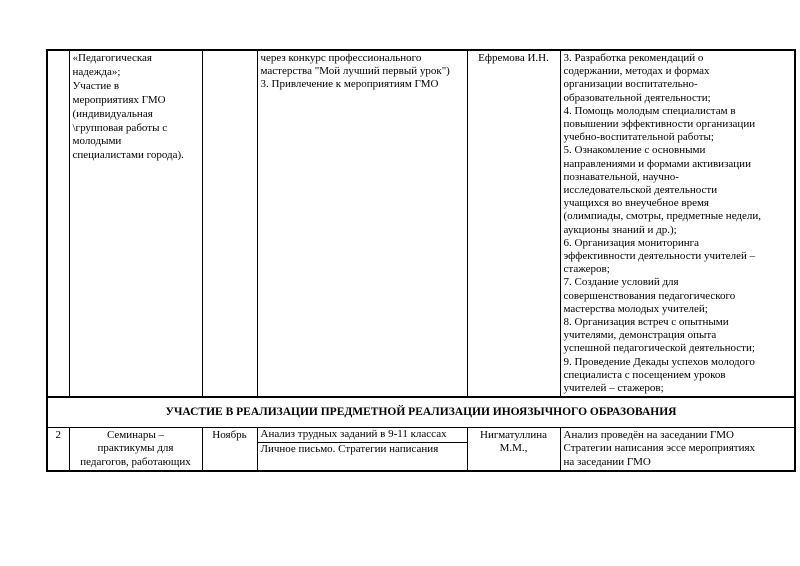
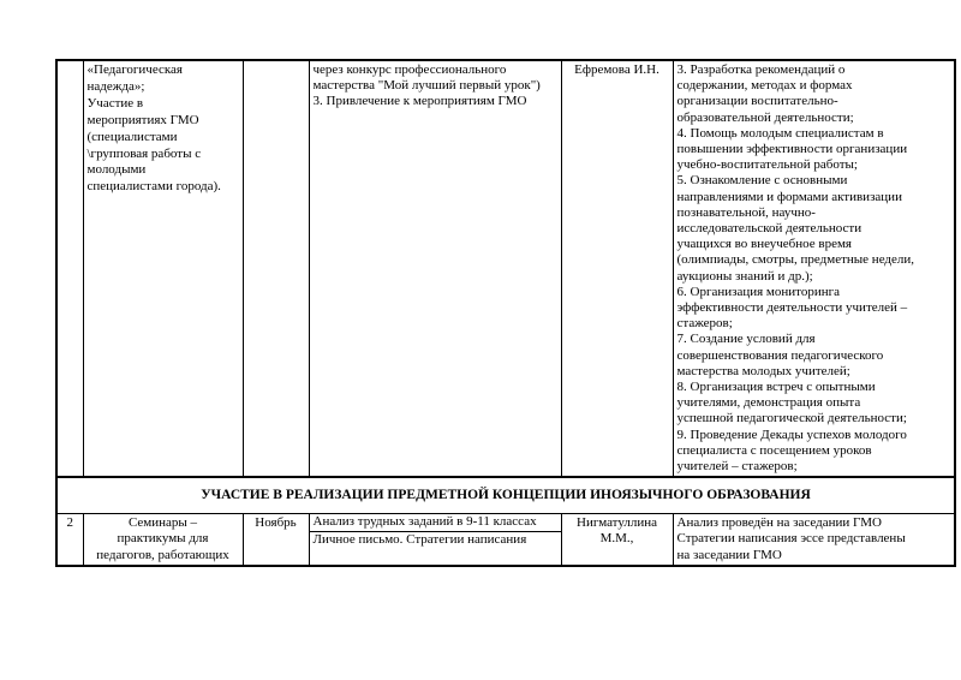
- 	«Педагогическая надежда»; Участие в мероприятиях ГМО (индивидуальная \групповая работы с молодыми специалистами города).		через конкурс профессионального мастерства "Мой лучший первый урок") 3. Привлечение к мероприятиям ГМО	Ефремова И.Н.	3. Разработка рекомендаций о содержании, методах и формах организации воспитательно- образовательной деятельности; 4. Помощь молодым специалистам в повышении эффективности организации учебно-воспитательной работы; 5. Ознакомление с основными направлениями и формами активизации познавательной, научно- исследовательской деятельности учащихся во внеучебное время (олимпиады, смотры, предметные недели, аукционы знаний и др.); 6. Организация мониторинга эффективности деятельности учителей – стажеров; 7. Создание условий для совершенствования педагогического мастерства молодых учителей; 8. Организация встреч с опытными учителями, демонстрация опыта успешной педагогической деятельности; 9. Проведение Декады успехов молодого специалиста с посещением уроков учителей – стажеров;
+ 	«Педагогическая надежда»; Участие в мероприятиях ГМО (специалистами \групповая работы с молодыми специалистами города).		через конкурс профессионального мастерства "Мой лучший первый урок") 3. Привлечение к мероприятиям ГМО	Ефремова И.Н.	3. Разработка рекомендаций о содержании, методах и формах организации воспитательно- образовательной деятельности; 4. Помощь молодым специалистам в повышении эффективности организации учебно-воспитательной работы; 5. Ознакомление с основными направлениями и формами активизации познавательной, научно- исследовательской деятельности учащихся во внеучебное время (олимпиады, смотры, предметные недели, аукционы знаний и др.); 6. Организация мониторинга эффективности деятельности учителей – стажеров; 7. Создание условий для совершенствования педагогического мастерства молодых учителей; 8. Организация встреч с опытными учителями, демонстрация опыта успешной педагогической деятельности; 9. Проведение Декады успехов молодого специалиста с посещением уроков учителей – стажеров;
- УЧАСТИЕ В РЕАЛИЗАЦИИ ПРЕДМЕТНОЙ РЕАЛИЗАЦИИ ИНОЯЗЫЧНОГО ОБРАЗОВАНИЯ
+ УЧАСТИЕ В РЕАЛИЗАЦИИ ПРЕДМЕТНОЙ КОНЦЕПЦИИ ИНОЯЗЫЧНОГО ОБРАЗОВАНИЯ
- 2	Семинары – практикумы для педагогов, работающих	Ноябрь	Анализ трудных заданий в 9-11 классах Личное письмо. Стратегии написания	Нигматуллина М.М.,	Анализ проведён на заседании ГМО Стратегии написания эссе мероприятиях на заседании ГМО
+ 2	Семинары – практикумы для педагогов, работающих	Ноябрь	Анализ трудных заданий в 9-11 классах Личное письмо. Стратегии написания	Нигматуллина М.М.,	Анализ проведён на заседании ГМО Стратегии написания эссе представлены на заседании ГМО
